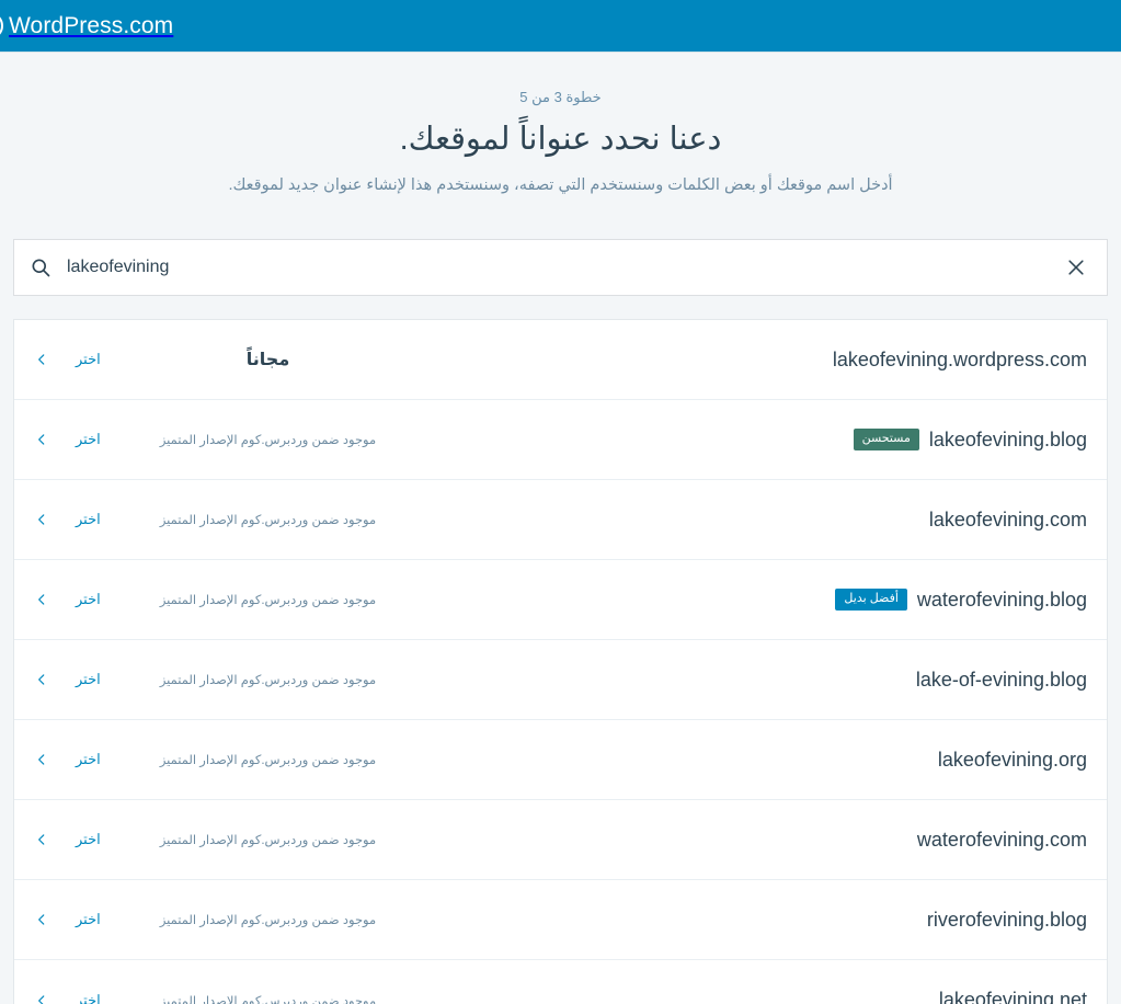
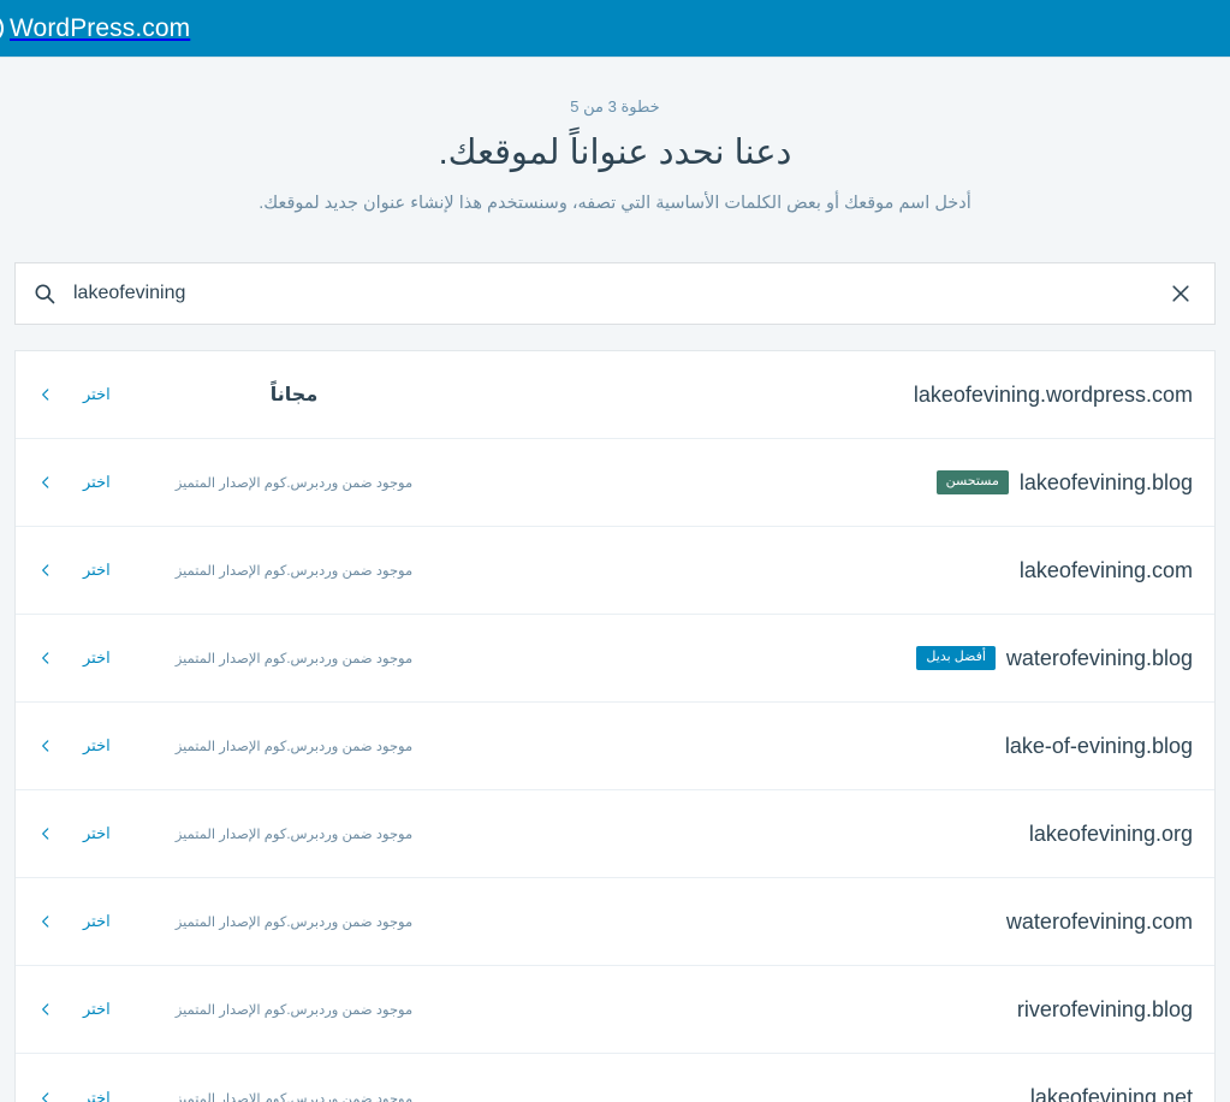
  WordPress.com
  خطوة 3 من 5
  دعنا نحدد عنواناً لموقعك.
- أدخل اسم موقعك أو بعض الكلمات وسنستخدم التي تصفه، وسنستخدم هذا لإنشاء عنوان جديد لموقعك.
+ أدخل اسم موقعك أو بعض الكلمات الأساسية التي تصفه، وسنستخدم هذا لإنشاء عنوان جديد لموقعك.
  lakeofevining
  lakeofevining.wordpress.com
  مجاناً
  اختر
  lakeofevining.blog
  مستحسن
  موجود ضمن وردبرس.كوم الإصدار المتميز
  اختر
  lakeofevining.com
  موجود ضمن وردبرس.كوم الإصدار المتميز
  اختر
  waterofevining.blog
  أفضل بديل
  موجود ضمن وردبرس.كوم الإصدار المتميز
  اختر
  lake-of-evining.blog
  موجود ضمن وردبرس.كوم الإصدار المتميز
  اختر
  lakeofevining.org
  موجود ضمن وردبرس.كوم الإصدار المتميز
  اختر
  waterofevining.com
  موجود ضمن وردبرس.كوم الإصدار المتميز
  اختر
  riverofevining.blog
  موجود ضمن وردبرس.كوم الإصدار المتميز
  اختر
  lakeofevining.net
  موجود ضمن وردبرس.كوم الإصدار المتميز
  اختر
